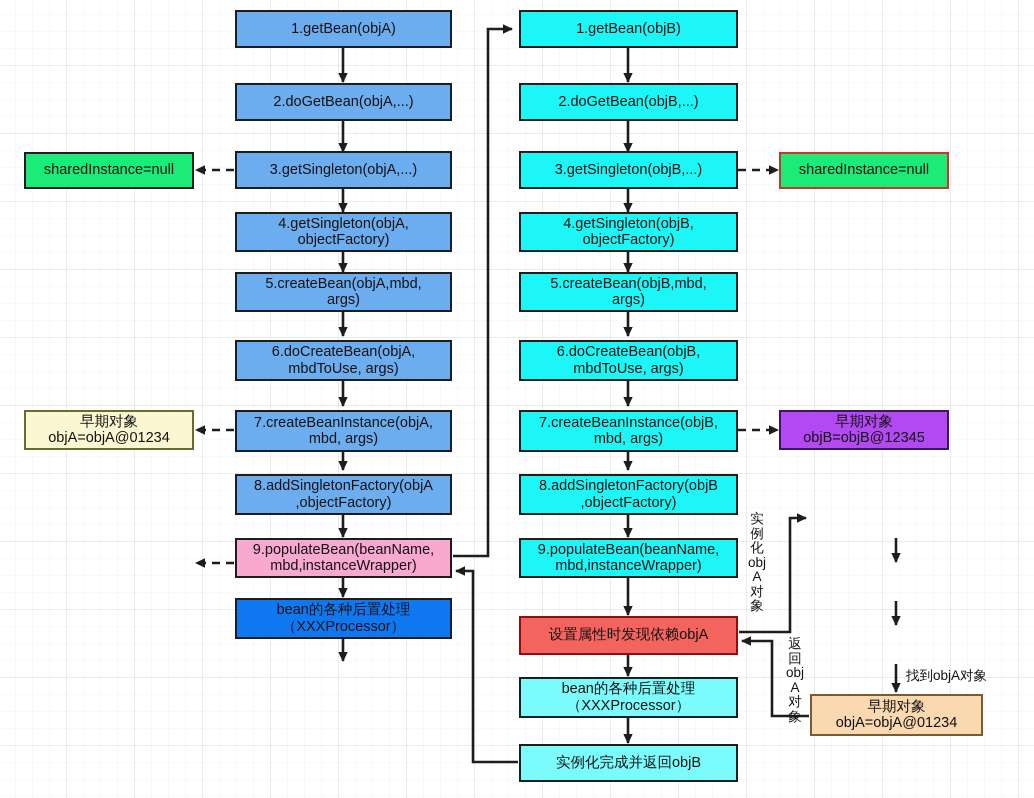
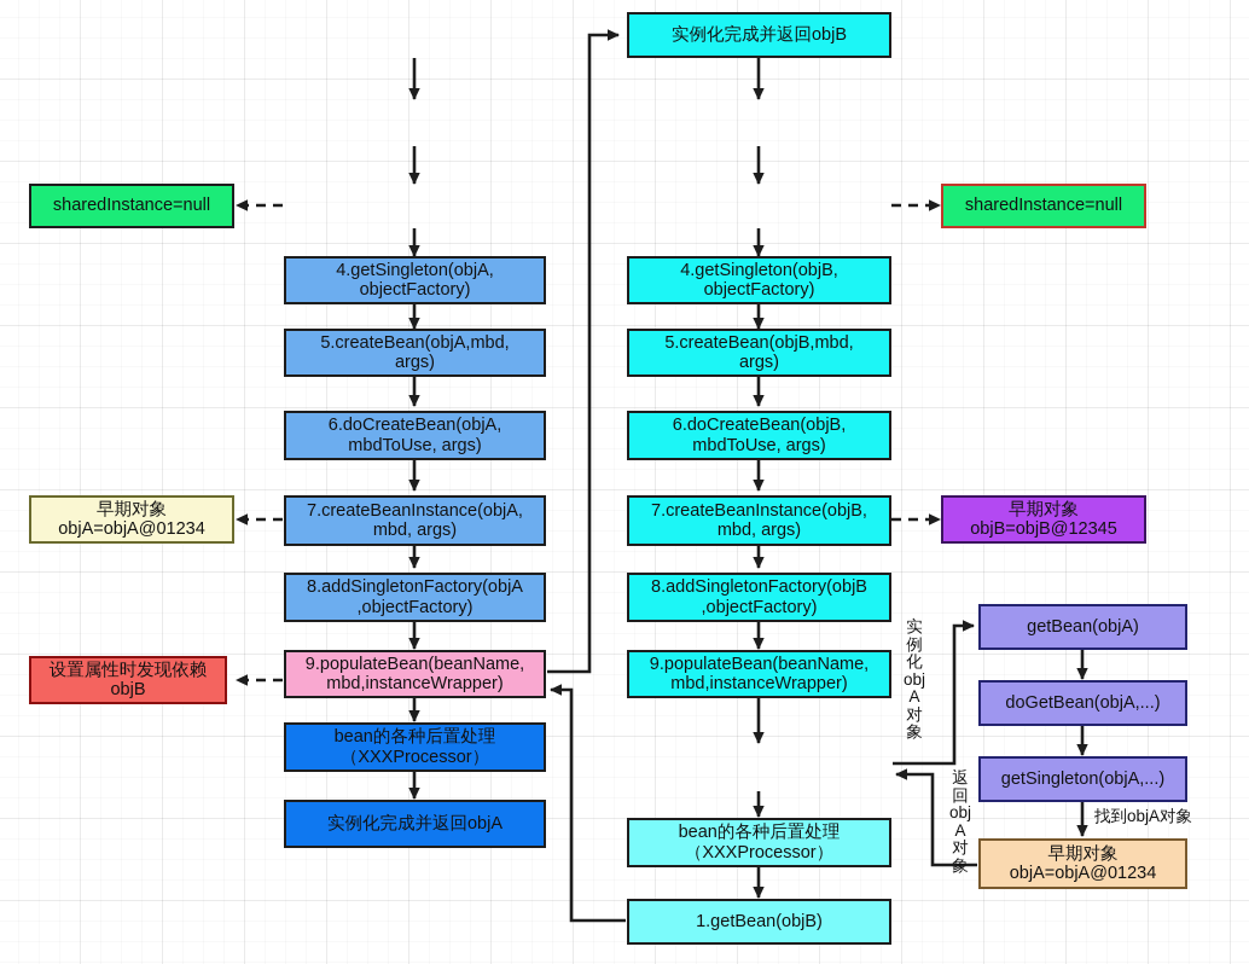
- 1.getBean(objA)
- 2.doGetBean(objA,...)
- 3.getSingleton(objA,...)
  4.getSingleton(objA,
  objectFactory)
  5.createBean(objA,mbd,
  args)
  6.doCreateBean(objA,
  mbdToUse, args)
  7.createBeanInstance(objA,
  mbd, args)
  8.addSingletonFactory(objA
  ,objectFactory)
  9.populateBean(beanName,
  mbd,instanceWrapper)
  bean的各种后置处理
  （XXXProcessor）
+ 实例化完成并返回objA
  sharedInstance=null
  早期对象
  objA=objA@01234
+ 设置属性时发现依赖
+ objB
- 1.getBean(objB)
+ 实例化完成并返回objB
- 2.doGetBean(objB,...)
- 3.getSingleton(objB,...)
  4.getSingleton(objB,
  objectFactory)
  5.createBean(objB,mbd,
  args)
  6.doCreateBean(objB,
  mbdToUse, args)
  7.createBeanInstance(objB,
  mbd, args)
  8.addSingletonFactory(objB
  ,objectFactory)
  9.populateBean(beanName,
  mbd,instanceWrapper)
- 设置属性时发现依赖objA
  bean的各种后置处理
  （XXXProcessor）
- 实例化完成并返回objB
+ 1.getBean(objB)
  sharedInstance=null
  早期对象
  objB=objB@12345
+ getBean(objA)
+ doGetBean(objA,...)
+ getSingleton(objA,...)
  早期对象
  objA=objA@01234
  实例化objA对象
  返回objA对象
  找到objA对象
